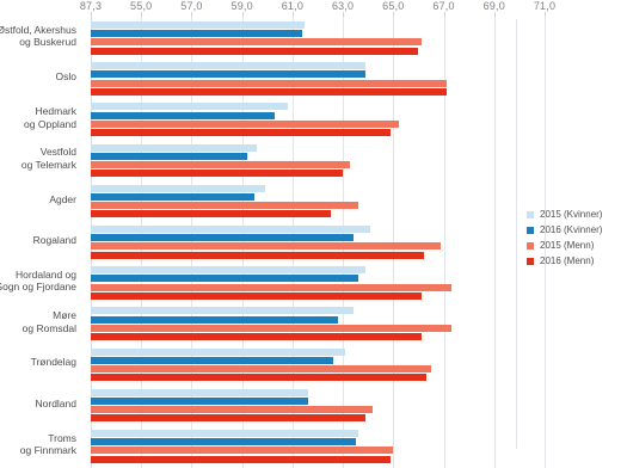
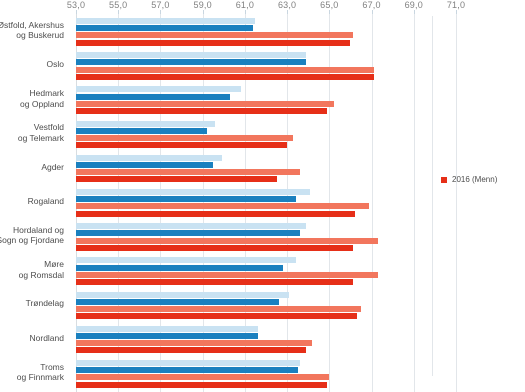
- 87,3
+ 53,0
  55,0
  57,0
  59,0
  61,0
  63,0
  65,0
  67,0
  69,0
  71,0
- 2015 (Kvinner)
- 2016 (Kvinner)
- 2015 (Menn)
  2016 (Menn)
  Østfold, Akershus
  og Buskerud
  Oslo
  Hedmark
  og Oppland
  Vestfold
  og Telemark
  Agder
  Rogaland
  Hordaland og
  ogn og Fjordane
  Møre
  og Romsdal
  Trøndelag
  Nordland
  Troms
  og Finnmark
